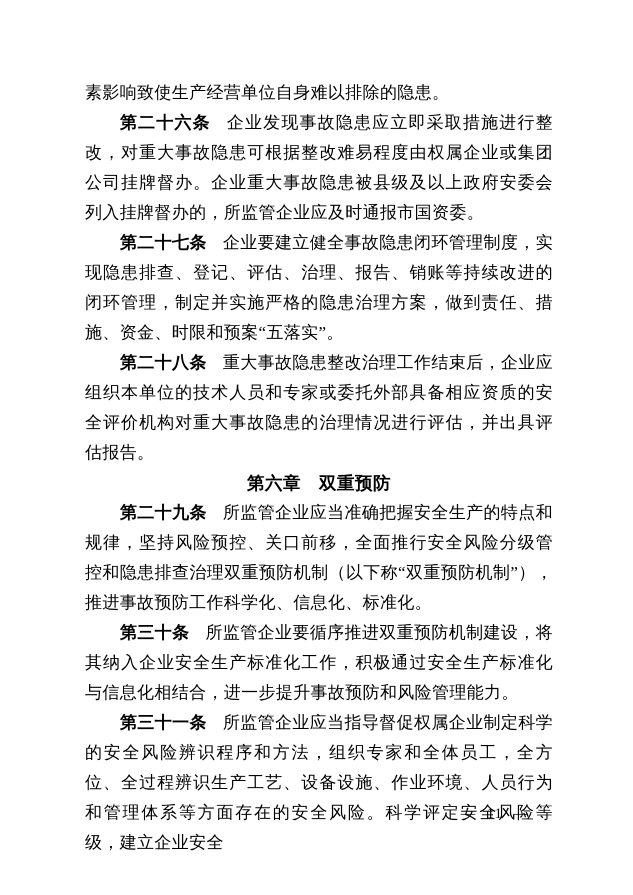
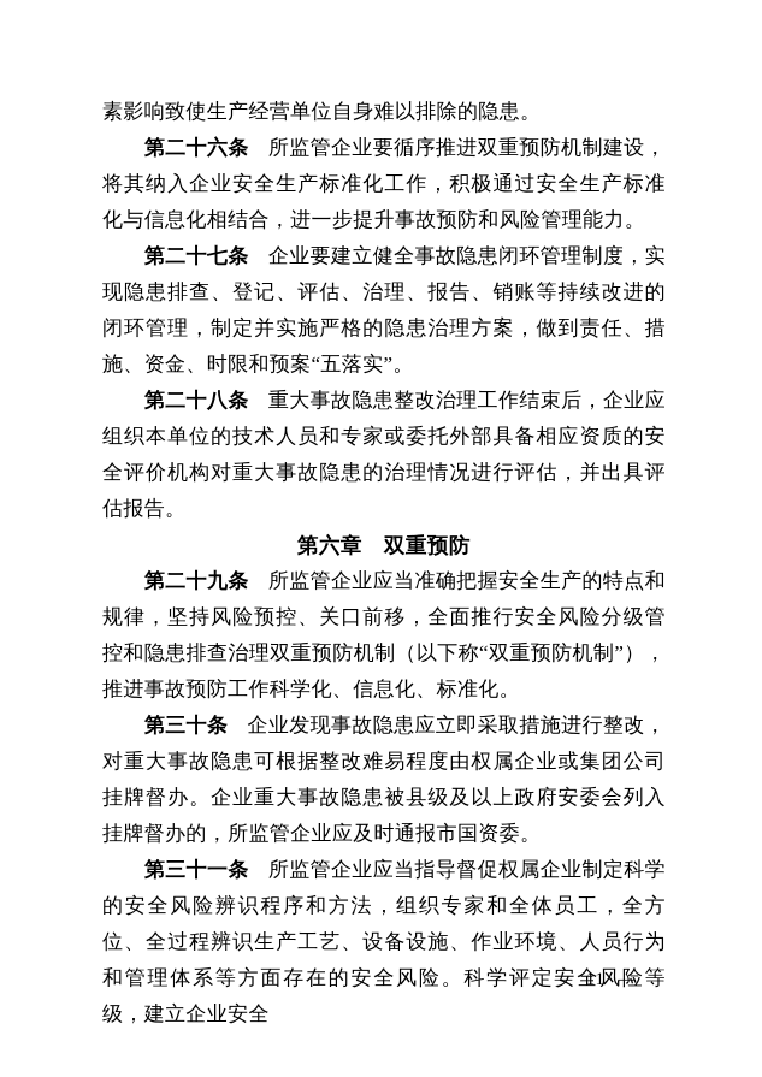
  素影响致使生产经营单位自身难以排除的隐患。
- 第二十六条 企业发现事故隐患应立即采取措施进行整改，对重大事故隐患可根据整改难易程度由权属企业或集团公司挂牌督办。企业重大事故隐患被县级及以上政府安委会列入挂牌督办的，所监管企业应及时通报市国资委。
+ 第二十六条 所监管企业要循序推进双重预防机制建设，将其纳入企业安全生产标准化工作，积极通过安全生产标准化与信息化相结合，进一步提升事故预防和风险管理能力。
  第二十七条 企业要建立健全事故隐患闭环管理制度，实现隐患排查、登记、评估、治理、报告、销账等持续改进的闭环管理，制定并实施严格的隐患治理方案，做到责任、措施、资金、时限和预案“五落实”。
  第二十八条 重大事故隐患整改治理工作结束后，企业应组织本单位的技术人员和专家或委托外部具备相应资质的安全评价机构对重大事故隐患的治理情况进行评估，并出具评估报告。
  第六章 双重预防
  第二十九条 所监管企业应当准确把握安全生产的特点和规律，坚持风险预控、关口前移，全面推行安全风险分级管控和隐患排查治理双重预防机制（以下称“双重预防机制”），推进事故预防工作科学化、信息化、标准化。
- 第三十条 所监管企业要循序推进双重预防机制建设，将其纳入企业安全生产标准化工作，积极通过安全生产标准化与信息化相结合，进一步提升事故预防和风险管理能力。
+ 第三十条 企业发现事故隐患应立即采取措施进行整改，对重大事故隐患可根据整改难易程度由权属企业或集团公司挂牌督办。企业重大事故隐患被县级及以上政府安委会列入挂牌督办的，所监管企业应及时通报市国资委。
  第三十一条 所监管企业应当指导督促权属企业制定科学的安全风险辨识程序和方法，组织专家和全体员工，全方位、全过程辨识生产工艺、设备设施、作业环境、人员行为和管理体系等方面存在的安全风险。科学评定安全风险等级，建立企业安全
  — 11 —
